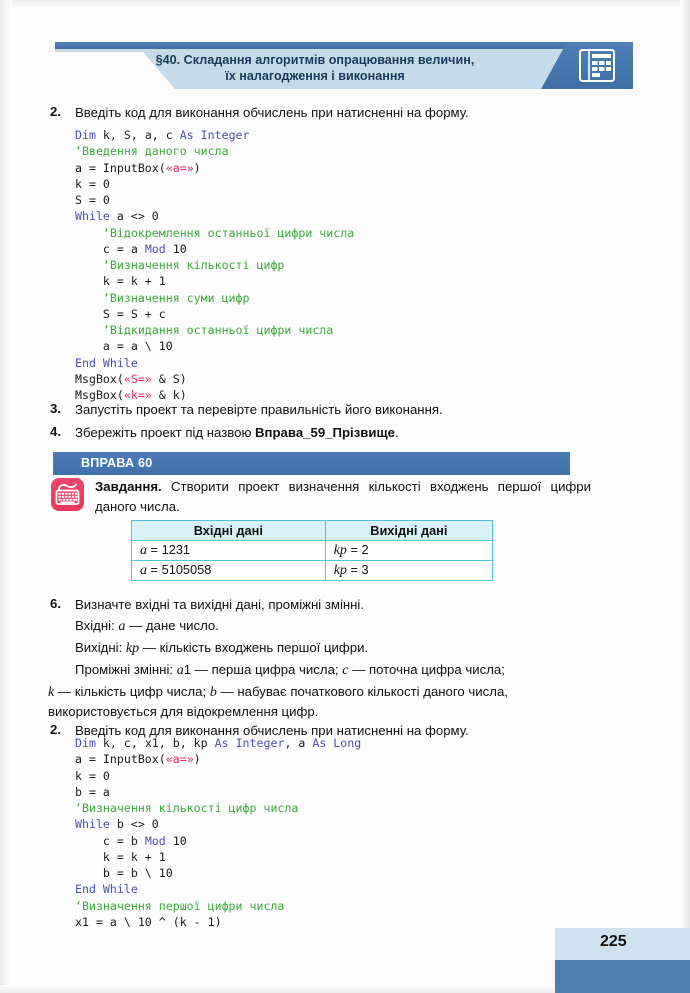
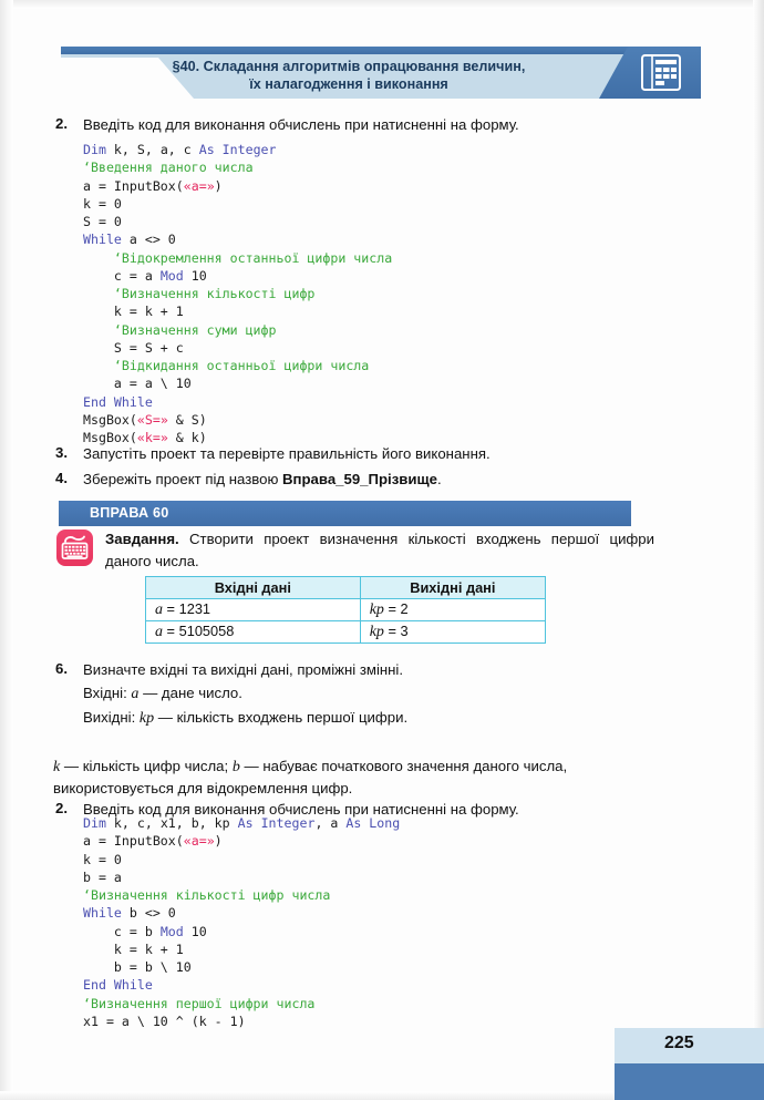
  §40. Складання алгоритмів опрацювання величин,
  їх налагодження і виконання
  2.
  Введіть код для виконання обчислень при натисненні на форму.
  Dim k, S, a, c As Integer
  ‘Введення даного числа
  a = InputBox(«a=»)
  k = 0
  S = 0
  While a <> 0
  ‘Відокремлення останньої цифри числа
  c = a Mod 10
  ‘Визначення кількості цифр
  k = k + 1
  ‘Визначення суми цифр
  S = S + c
  ‘Відкидання останньої цифри числа
  a = a \ 10
  End While
  MsgBox(«S=» & S)
  MsgBox(«k=» & k)
  3.
  Запустіть проект та перевірте правильність його виконання.
  4.
  Збережіть проект під назвою Вправа_59_Прізвище.
  ВПРАВА 60
  Завдання. Створити проект визначення кількості входжень першої цифри даного числа.
  Вхідні дані	Вихідні дані
  a = 1231	kp = 2
  a = 5105058	kp = 3
  6.
  Визначте вхідні та вихідні дані, проміжні змінні.
  Вхідні: a — дане число.
  Вихідні: kp — кількість входжень першої цифри.
- Проміжні змінні: a1 — перша цифра числа; c — поточна цифра числа;
- k — кількість цифр числа; b — набуває початкового кількості даного числа,
+ k — кількість цифр числа; b — набуває початкового значення даного числа,
  використовується для відокремлення цифр.
  2.
  Введіть код для виконання обчислень при натисненні на форму.
  Dim k, c, x1, b, kp As Integer, a As Long
  a = InputBox(«a=»)
  k = 0
  b = a
  ‘Визначення кількості цифр числа
  While b <> 0
  c = b Mod 10
  k = k + 1
  b = b \ 10
  End While
  ‘Визначення першої цифри числа
  x1 = a \ 10 ^ (k - 1)
  225
